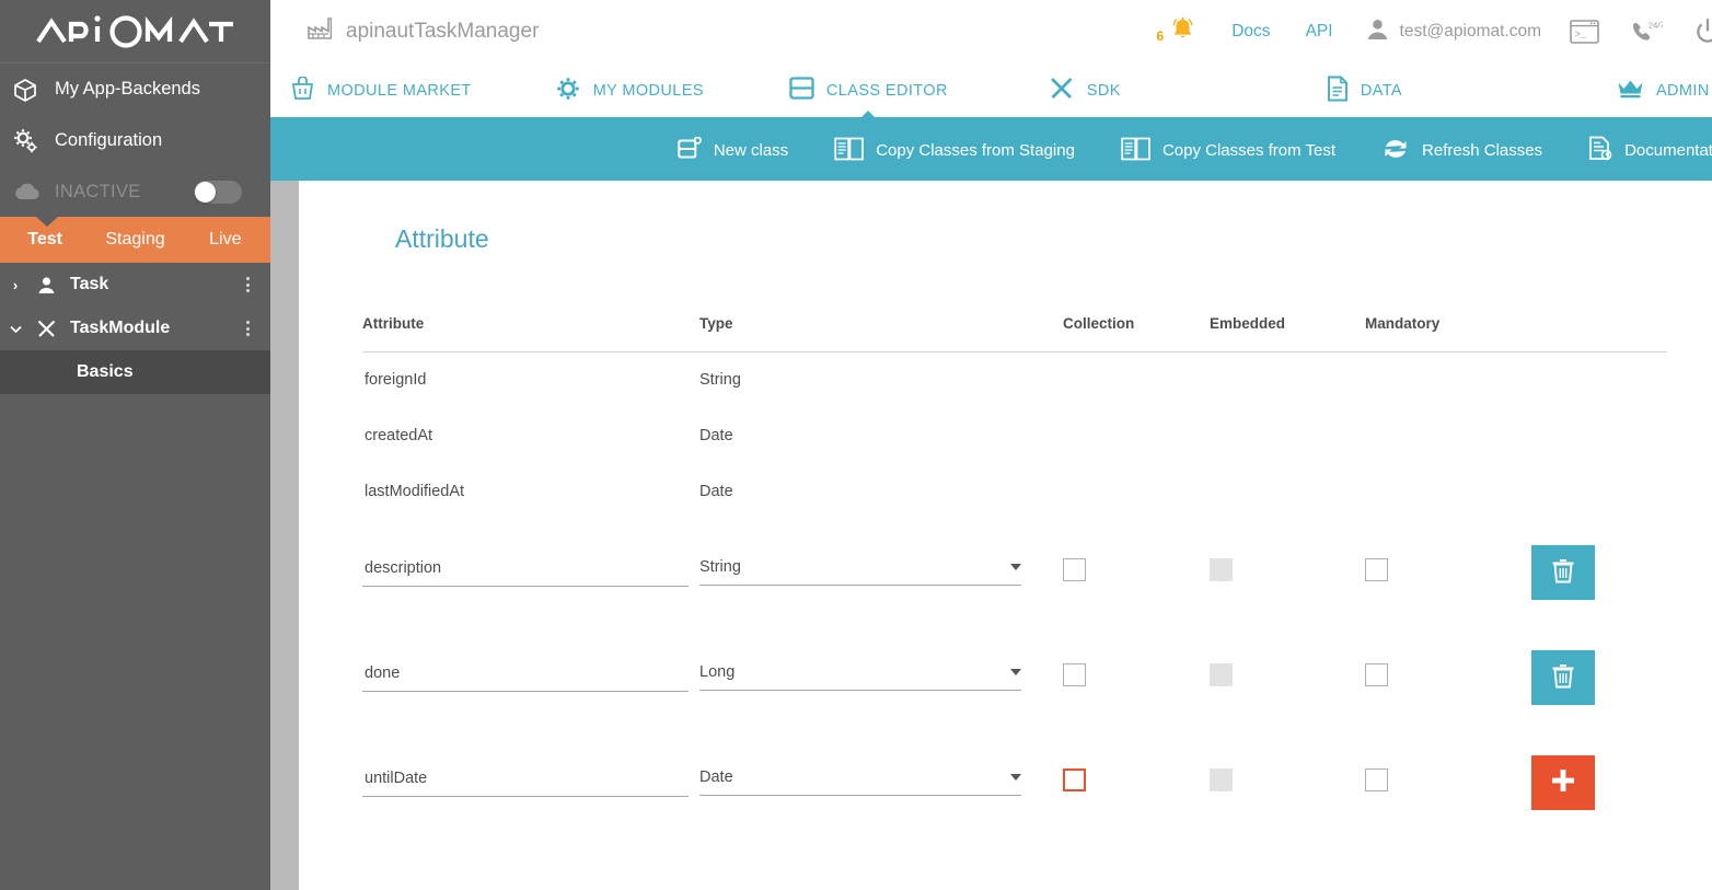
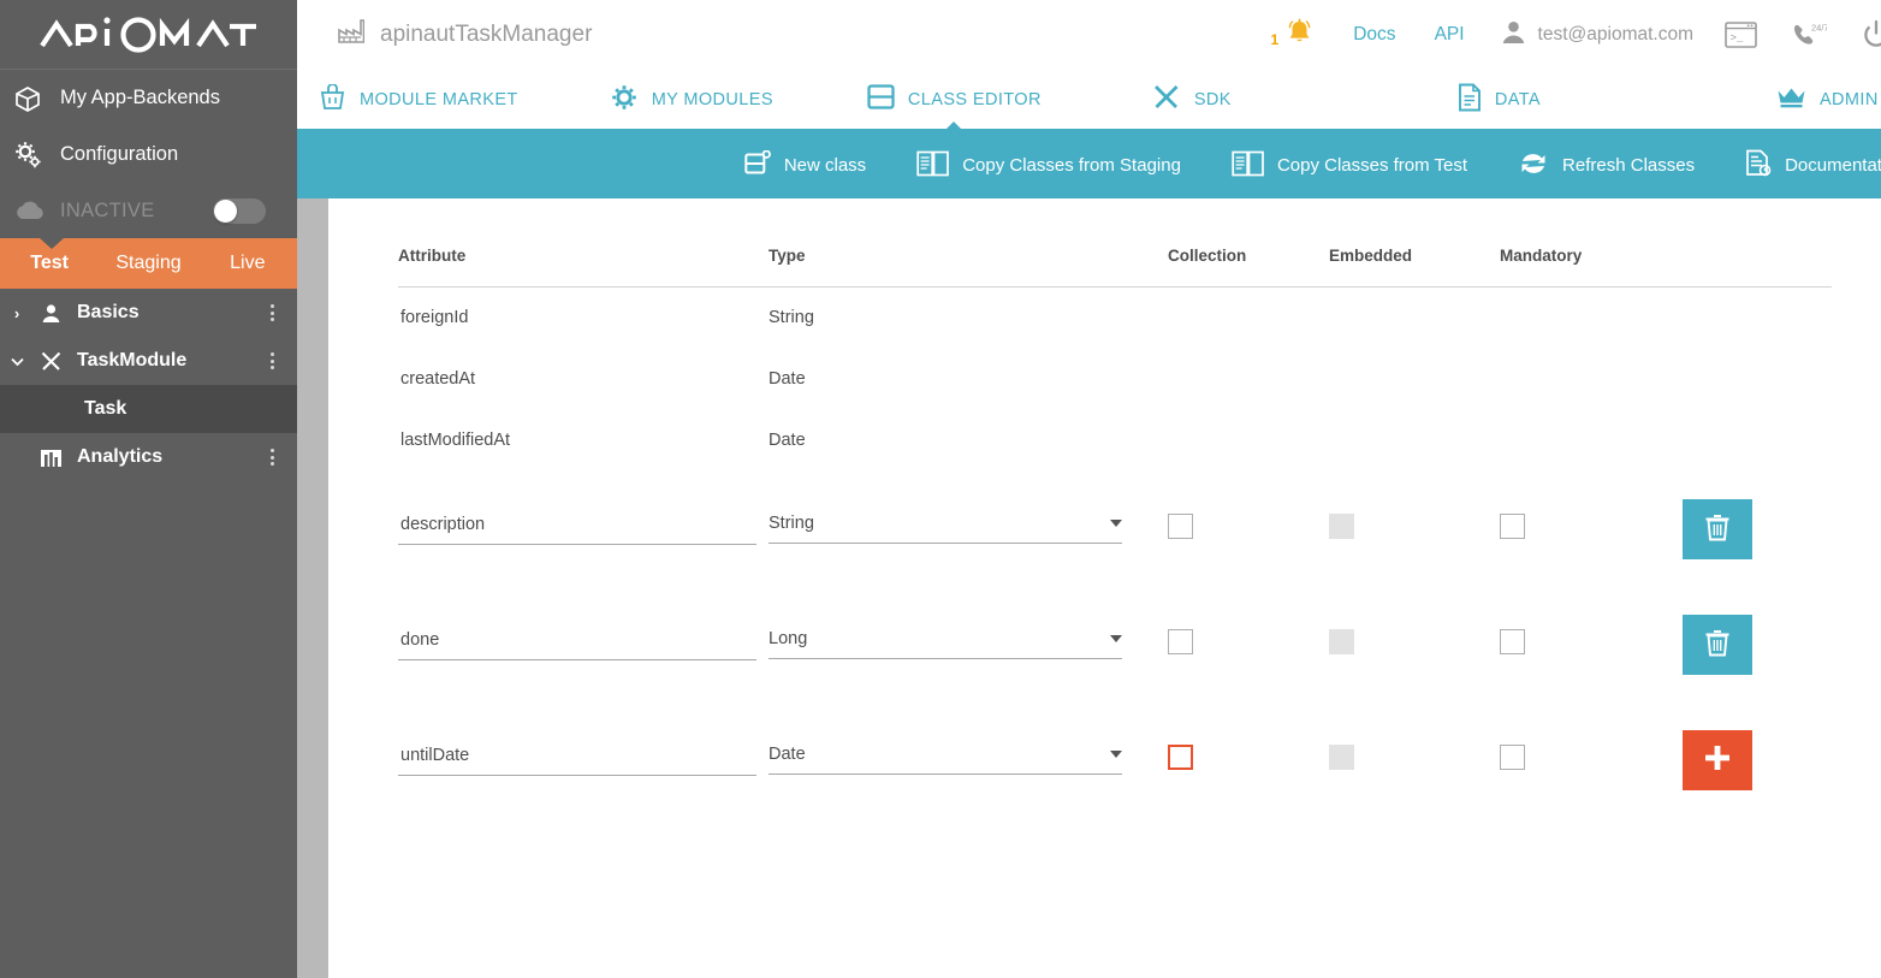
  My App-Backends
  Configuration
  INACTIVE
  Test
  Staging
  Live
  ›
- Task
+ Basics
  TaskModule
- Basics
+ Task
+ Analytics
  apinautTaskManager
- 6
+ 1
  Docs
  API
  test@apiomat.com
  >_
  24/7
  MODULE MARKET
  MY MODULES
  CLASS EDITOR
  SDK
  DATA
  ADMIN
  New class
  Copy Classes from Staging
  Copy Classes from Test
  Refresh Classes
  Documentat
- Attribute
  Attribute	Type	Collection	Embedded	Mandatory
  foreignId	String
  createdAt	Date
  lastModifiedAt	Date
  description	String
  done	Long
  untilDate	Date
